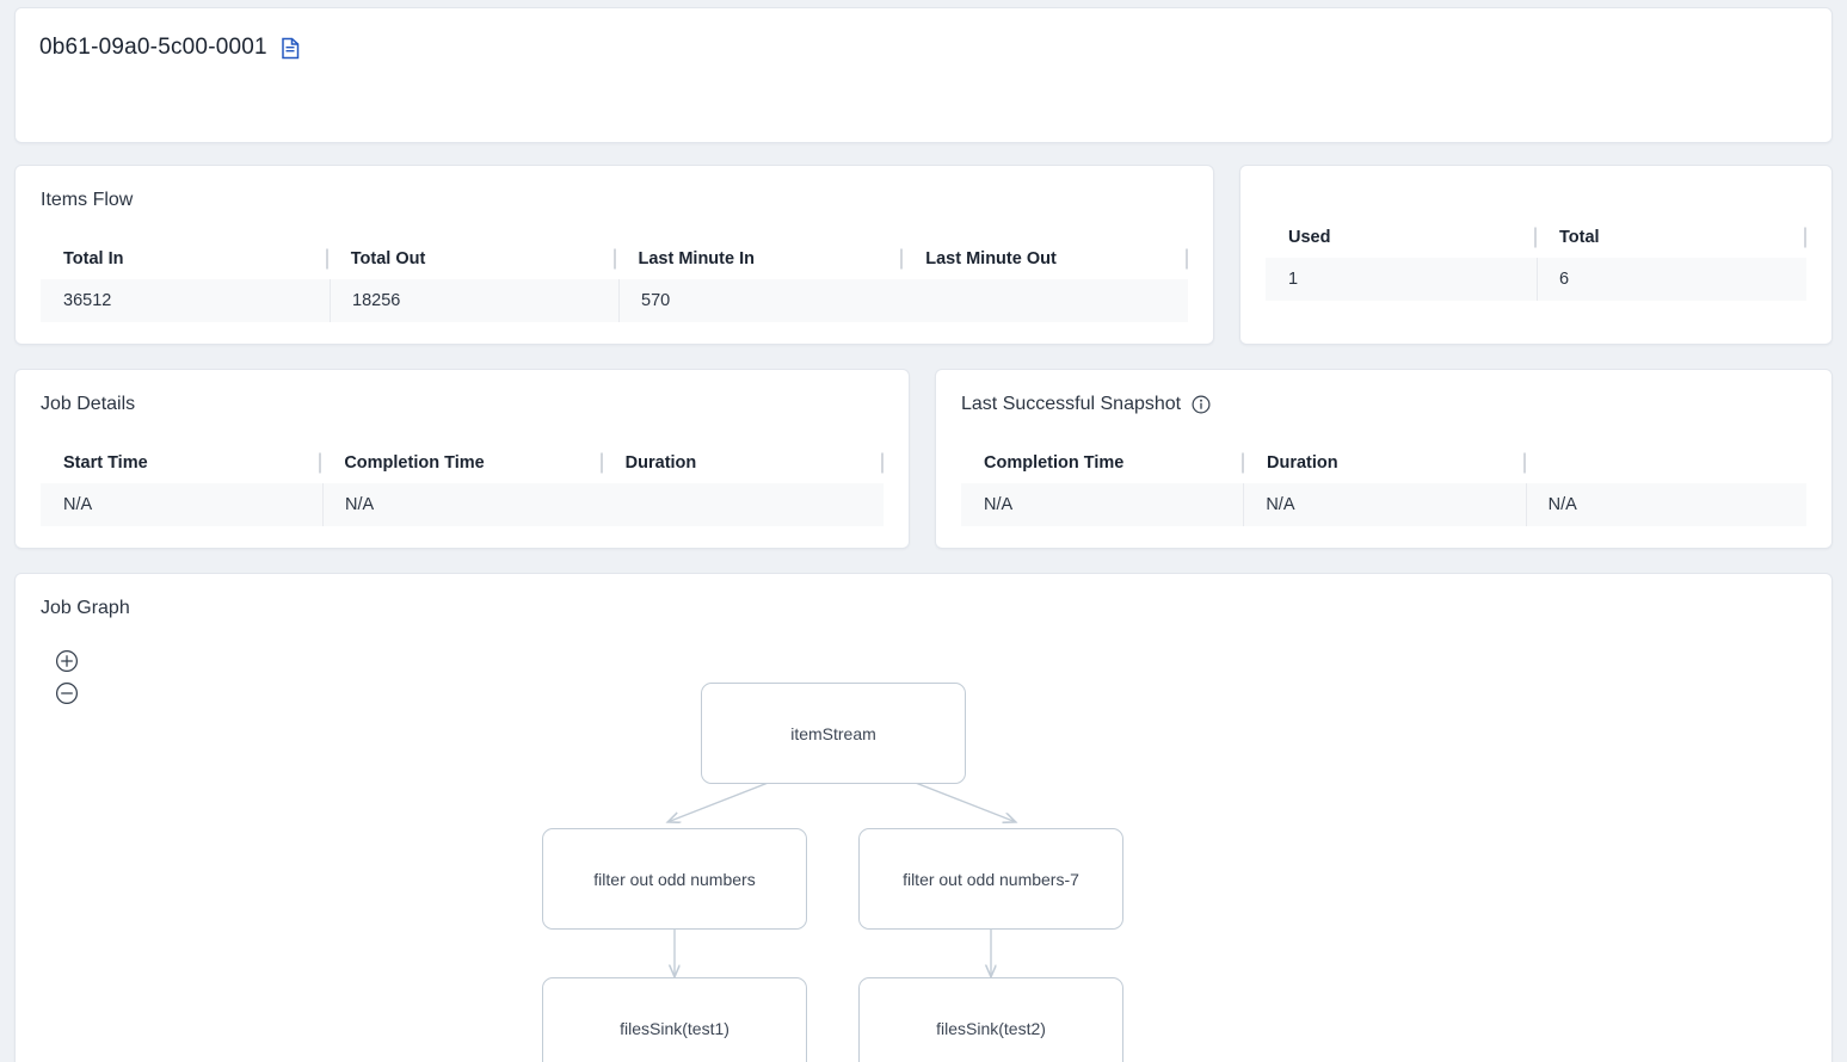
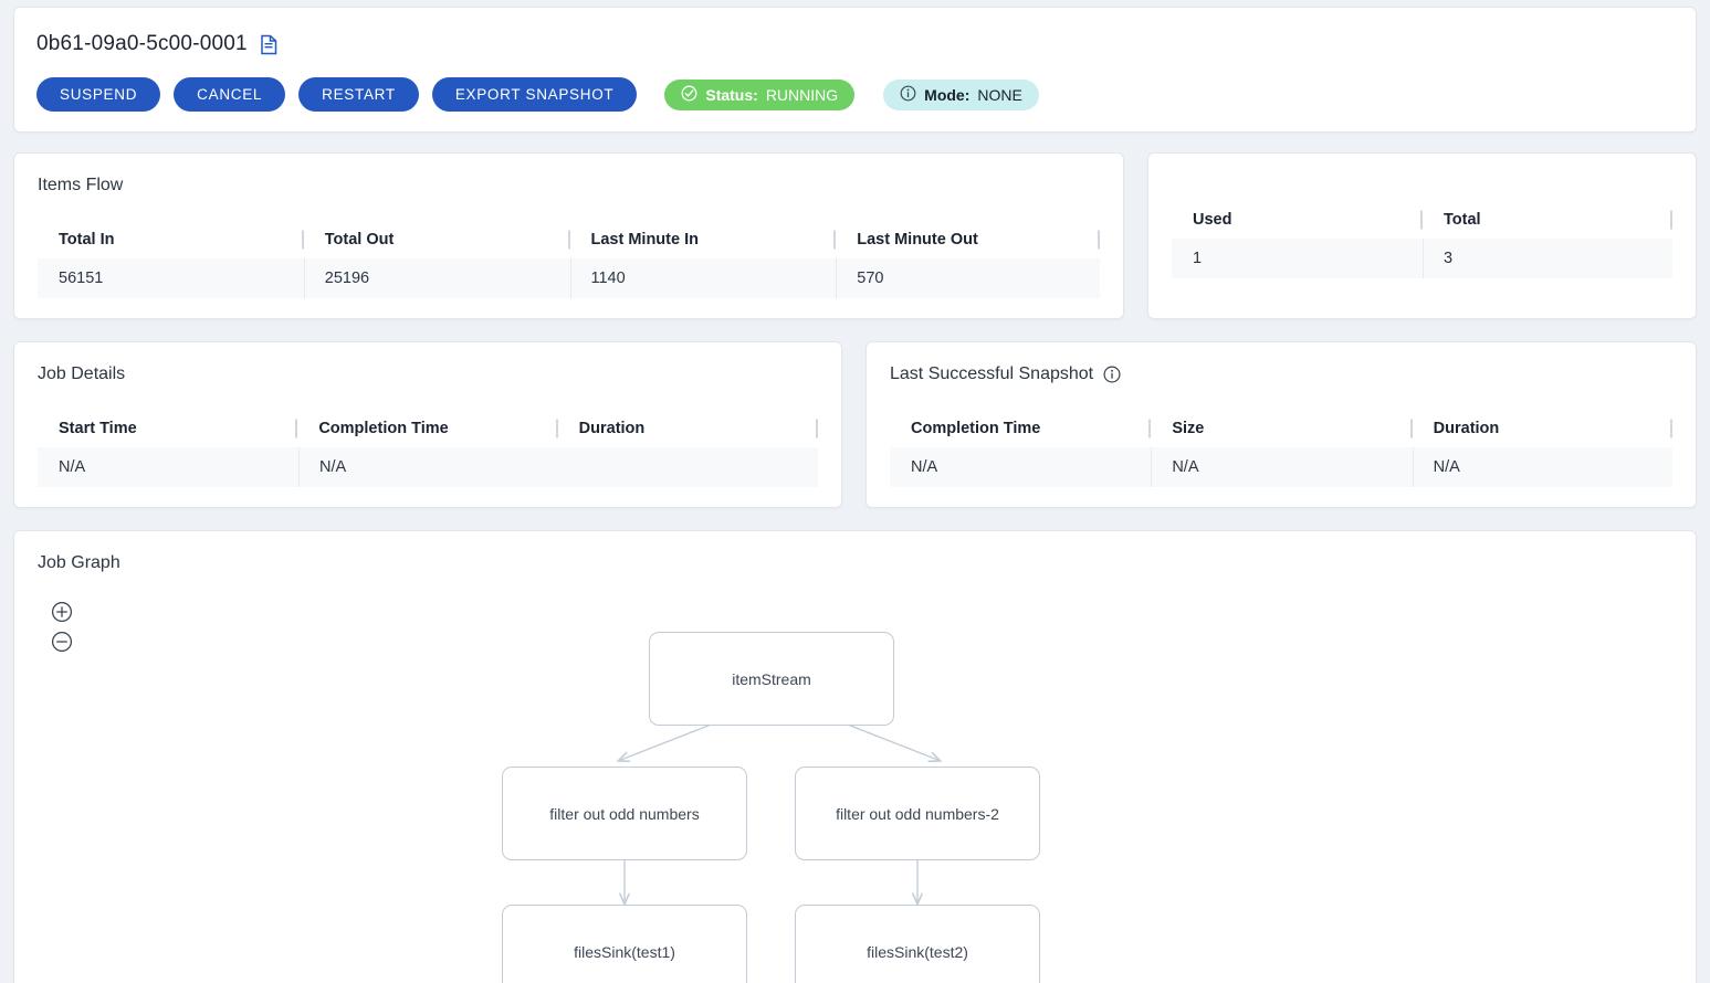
  0b61-09a0-5c00-0001
+ SUSPEND
+ CANCEL
+ RESTART
+ EXPORT SNAPSHOT
+ Status:
+ RUNNING
+ Mode:
+ NONE
  Items Flow
  Total In
  Total Out
  Last Minute In
  Last Minute Out
- 36512
+ 56151
- 18256
+ 25196
+ 1140
  570
  Used
  Total
  1
- 6
+ 3
  Job Details
  Start Time
  Completion Time
  Duration
  N/A
  N/A
  Last Successful Snapshot
  Completion Time
+ Size
  Duration
  N/A
  N/A
  N/A
  Job Graph
  itemStream
  filter out odd numbers
- filter out odd numbers-7
+ filter out odd numbers-2
  filesSink(test1)
  filesSink(test2)
